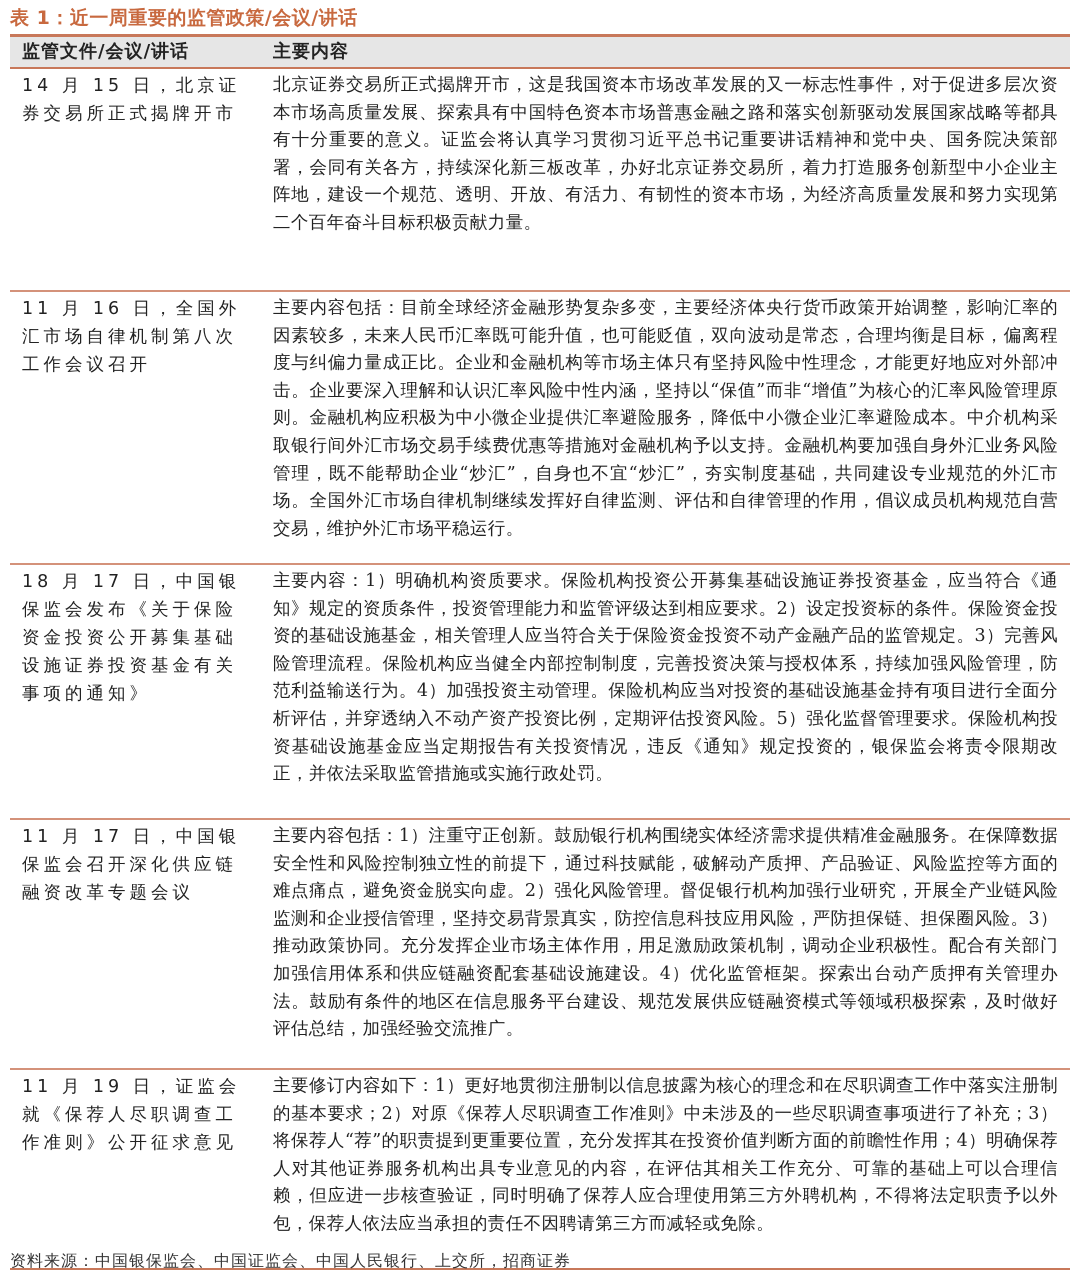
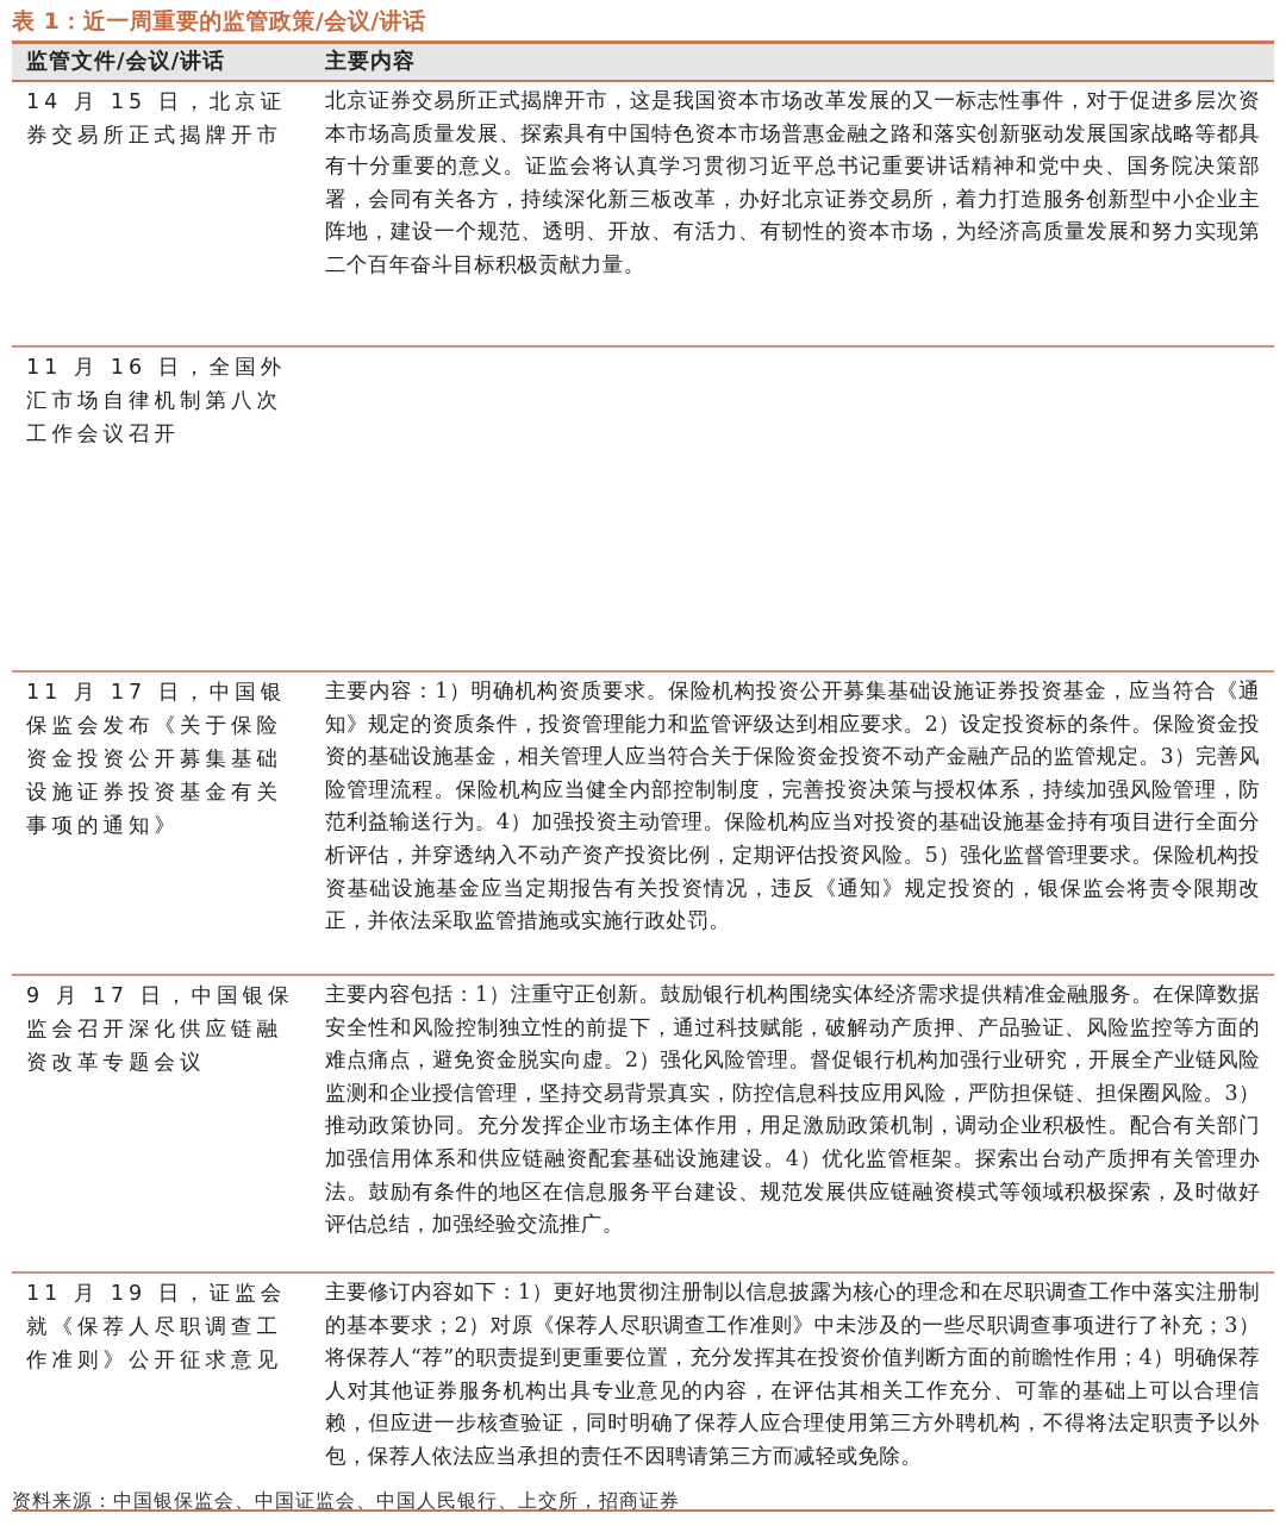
  表 1：近一周重要的监管政策/会议/讲话
  监管文件/会议/讲话
  主要内容
  14 月 15 日，北京证券交易所正式揭牌开市
  北京证券交易所正式揭牌开市，这是我国资本市场改革发展的又一标志性事件，对于促进多层次资本市场高质量发展、探索具有中国特色资本市场普惠金融之路和落实创新驱动发展国家战略等都具有十分重要的意义。证监会将认真学习贯彻习近平总书记重要讲话精神和党中央、国务院决策部署，会同有关各方，持续深化新三板改革，办好北京证券交易所，着力打造服务创新型中小企业主阵地，建设一个规范、透明、开放、有活力、有韧性的资本市场，为经济高质量发展和努力实现第二个百年奋斗目标积极贡献力量。
  11 月 16 日，全国外汇市场自律机制第八次工作会议召开
- 主要内容包括：目前全球经济金融形势复杂多变，主要经济体央行货币政策开始调整，影响汇率的因素较多，未来人民币汇率既可能升值，也可能贬值，双向波动是常态，合理均衡是目标，偏离程度与纠偏力量成正比。企业和金融机构等市场主体只有坚持风险中性理念，才能更好地应对外部冲击。企业要深入理解和认识汇率风险中性内涵，坚持以“保值”而非“增值”为核心的汇率风险管理原则。金融机构应积极为中小微企业提供汇率避险服务，降低中小微企业汇率避险成本。中介机构采取银行间外汇市场交易手续费优惠等措施对金融机构予以支持。金融机构要加强自身外汇业务风险管理，既不能帮助企业“炒汇”，自身也不宜“炒汇”，夯实制度基础，共同建设专业规范的外汇市场。全国外汇市场自律机制继续发挥好自律监测、评估和自律管理的作用，倡议成员机构规范自营交易，维护外汇市场平稳运行。
- 18 月 17 日，中国银保监会发布《关于保险资金投资公开募集基础设施证券投资基金有关事项的通知》
+ 11 月 17 日，中国银保监会发布《关于保险资金投资公开募集基础设施证券投资基金有关事项的通知》
  主要内容：1）明确机构资质要求。保险机构投资公开募集基础设施证券投资基金，应当符合《通知》规定的资质条件，投资管理能力和监管评级达到相应要求。2）设定投资标的条件。保险资金投资的基础设施基金，相关管理人应当符合关于保险资金投资不动产金融产品的监管规定。3）完善风险管理流程。保险机构应当健全内部控制制度，完善投资决策与授权体系，持续加强风险管理，防范利益输送行为。4）加强投资主动管理。保险机构应当对投资的基础设施基金持有项目进行全面分析评估，并穿透纳入不动产资产投资比例，定期评估投资风险。5）强化监督管理要求。保险机构投资基础设施基金应当定期报告有关投资情况，违反《通知》规定投资的，银保监会将责令限期改正，并依法采取监管措施或实施行政处罚。
- 11 月 17 日，中国银保监会召开深化供应链融资改革专题会议
+ 9 月 17 日，中国银保监会召开深化供应链融资改革专题会议
  主要内容包括：1）注重守正创新。鼓励银行机构围绕实体经济需求提供精准金融服务。在保障数据安全性和风险控制独立性的前提下，通过科技赋能，破解动产质押、产品验证、风险监控等方面的难点痛点，避免资金脱实向虚。2）强化风险管理。督促银行机构加强行业研究，开展全产业链风险监测和企业授信管理，坚持交易背景真实，防控信息科技应用风险，严防担保链、担保圈风险。3）推动政策协同。充分发挥企业市场主体作用，用足激励政策机制，调动企业积极性。配合有关部门加强信用体系和供应链融资配套基础设施建设。4）优化监管框架。探索出台动产质押有关管理办法。鼓励有条件的地区在信息服务平台建设、规范发展供应链融资模式等领域积极探索，及时做好评估总结，加强经验交流推广。
  11 月 19 日，证监会就《保荐人尽职调查工作准则》公开征求意见
  主要修订内容如下：1）更好地贯彻注册制以信息披露为核心的理念和在尽职调查工作中落实注册制的基本要求；2）对原《保荐人尽职调查工作准则》中未涉及的一些尽职调查事项进行了补充；3）将保荐人“荐”的职责提到更重要位置，充分发挥其在投资价值判断方面的前瞻性作用；4）明确保荐人对其他证券服务机构出具专业意见的内容，在评估其相关工作充分、可靠的基础上可以合理信赖，但应进一步核查验证，同时明确了保荐人应合理使用第三方外聘机构，不得将法定职责予以外包，保荐人依法应当承担的责任不因聘请第三方而减轻或免除。
  资料来源：中国银保监会、中国证监会、中国人民银行、上交所，招商证券
